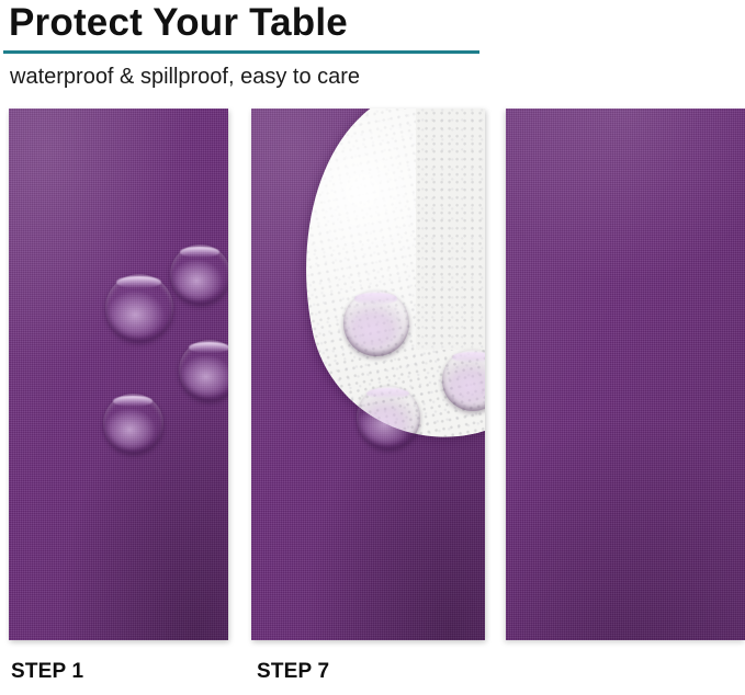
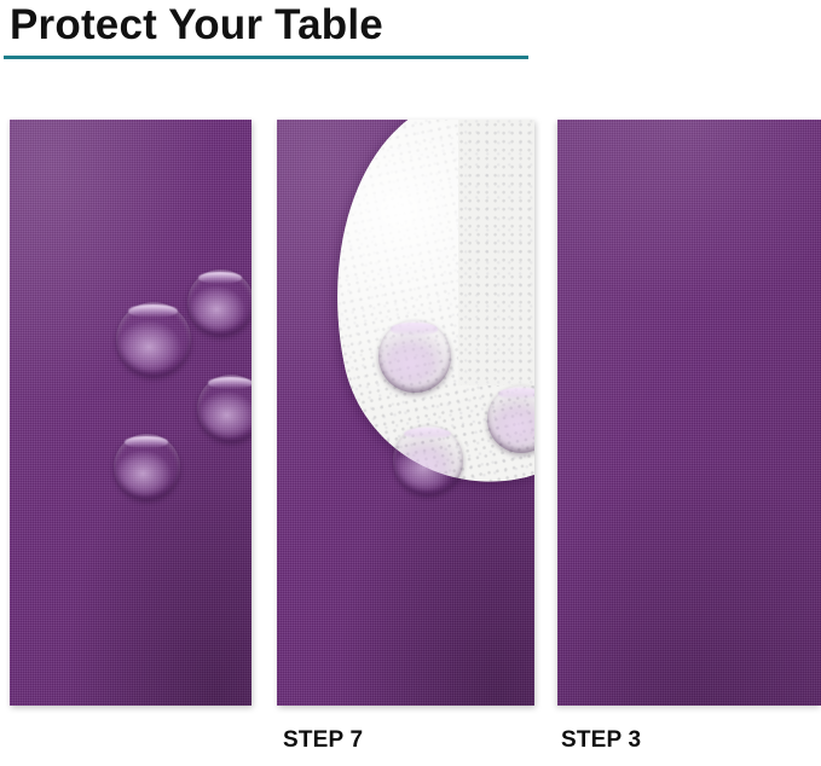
  Protect Your Table
- waterproof & spillproof, easy to care
- STEP 1
  STEP 7
+ STEP 3
